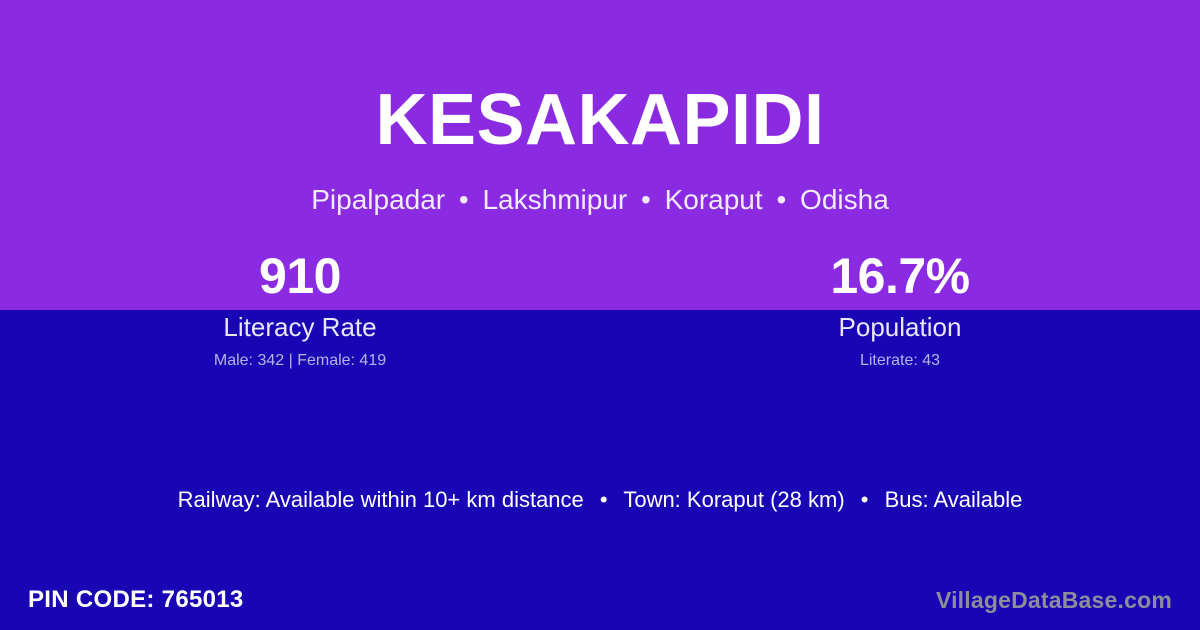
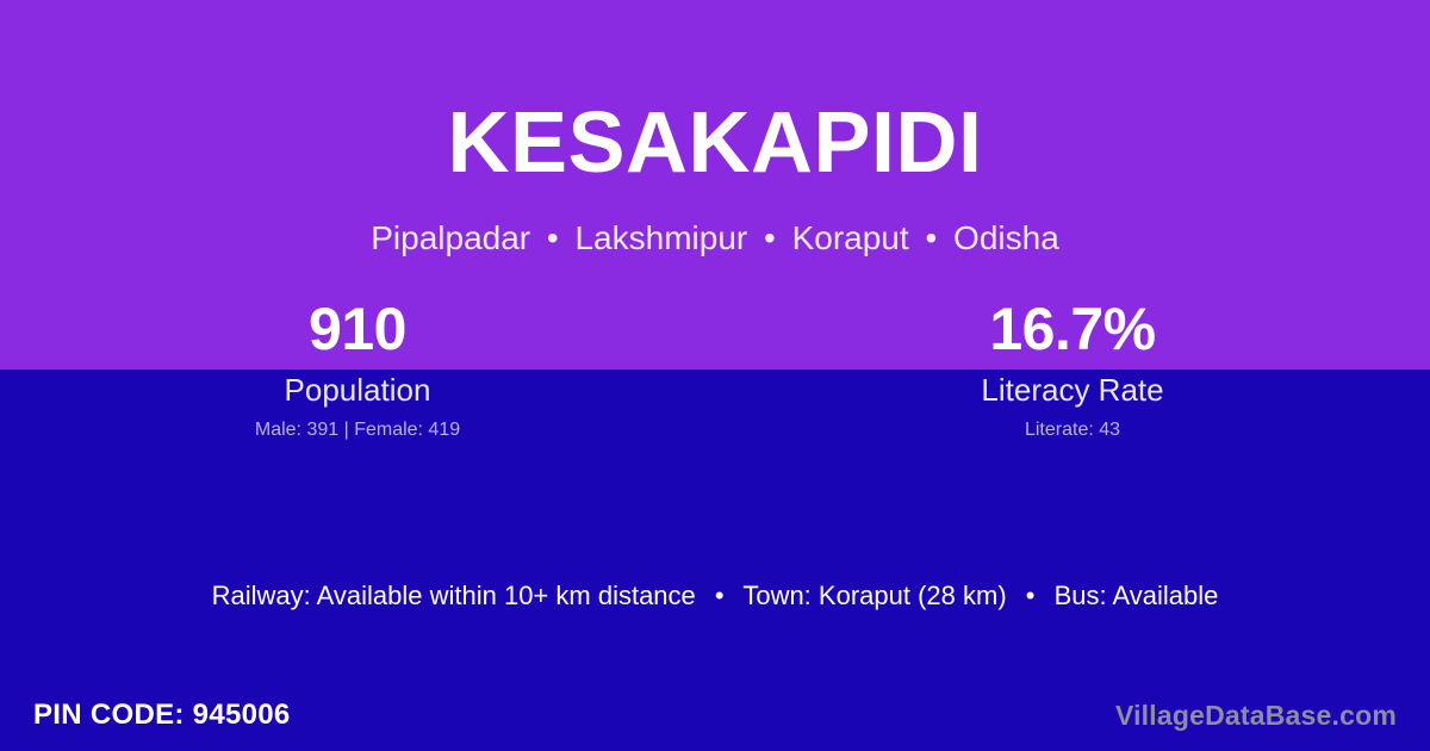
  KESAKAPIDI
  Pipalpadar • Lakshmipur • Koraput • Odisha
  910
- Literacy Rate
+ Population
- Male: 342 | Female: 419
+ Male: 391 | Female: 419
  16.7%
- Population
+ Literacy Rate
  Literate: 43
  Railway: Available within 10+ km distance • Town: Koraput (28 km) • Bus: Available
- PIN CODE: 765013
+ PIN CODE: 945006
  VillageDataBase.com
